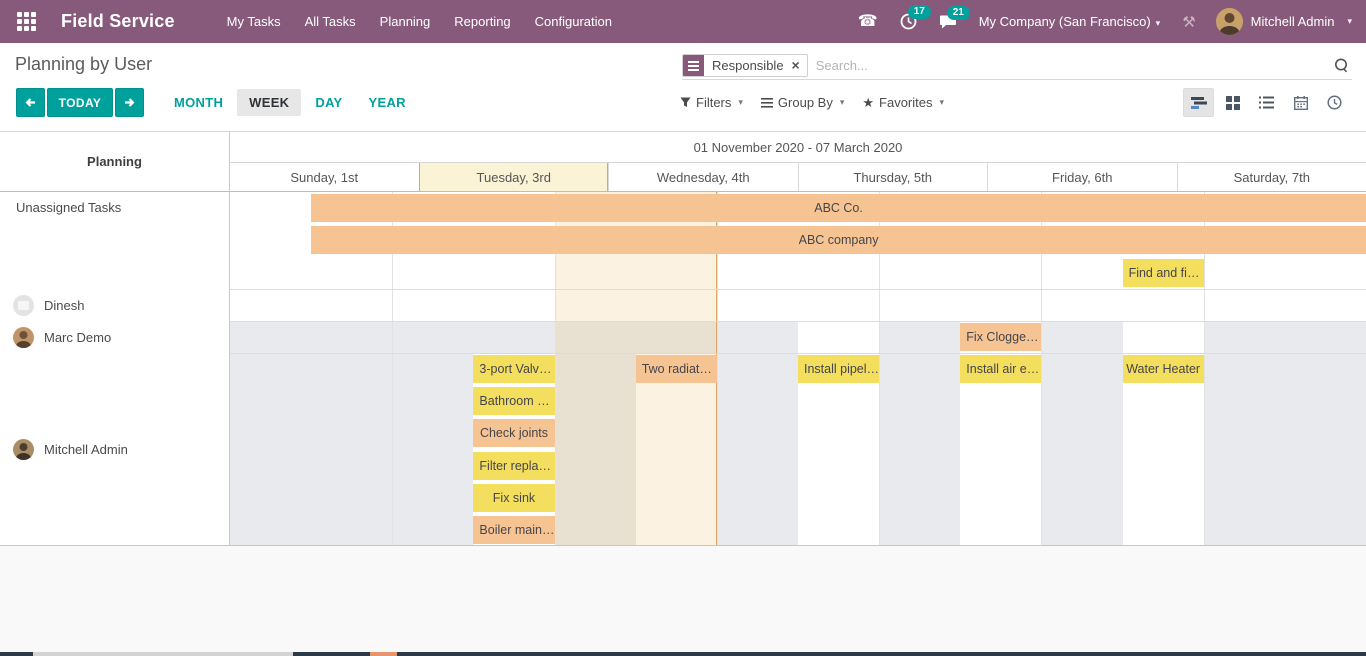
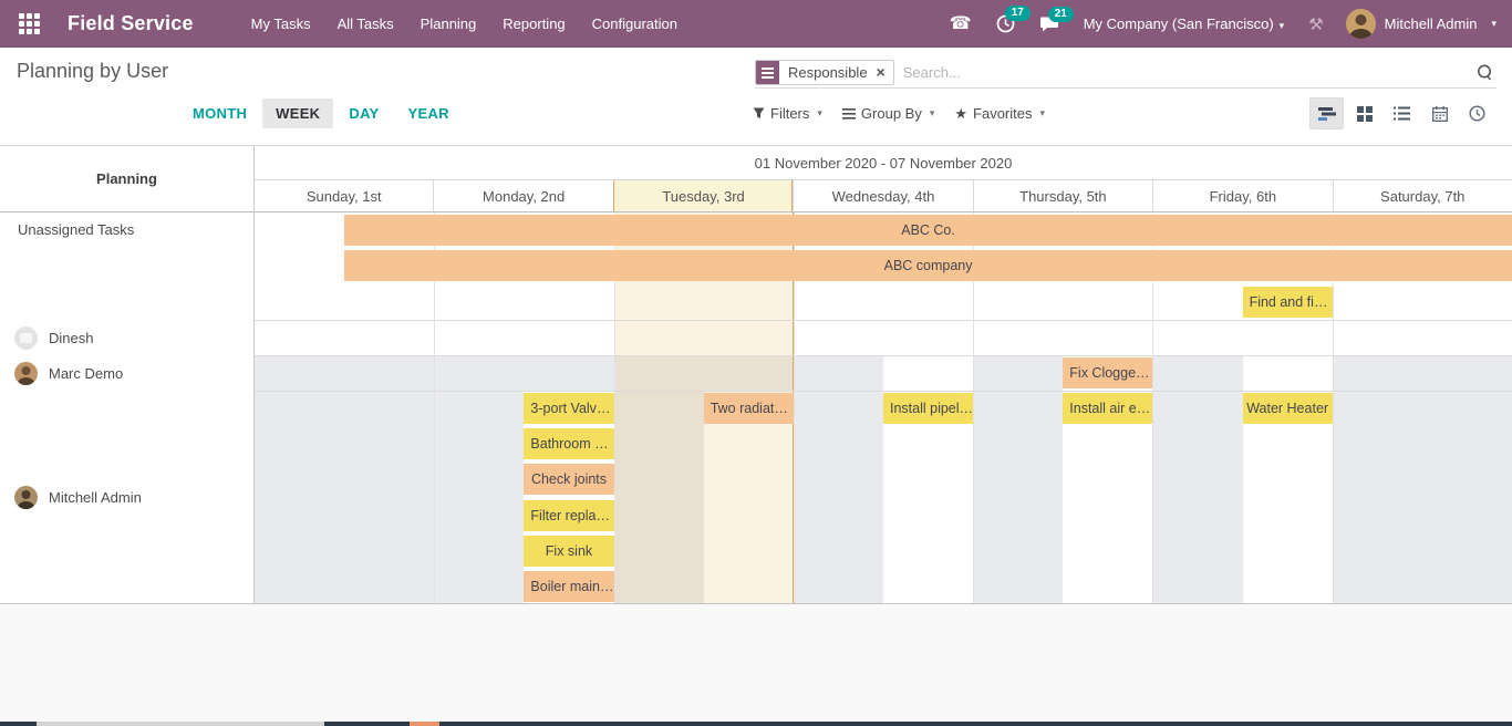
  Field Service
  My Tasks
  All Tasks
  Planning
  Reporting
  Configuration
  ☎
  17
  21
  My Company (San Francisco) ▾
  ⚒
  Mitchell Admin
  ▾
  Planning by User
  Responsible
  ×
  Search...
- TODAY
  MONTH
  WEEK
  DAY
  YEAR
  Filters
  ▾
  Group By
  ▾
  ★
  Favorites
  ▾
  Planning
- 01 November 2020 - 07 March 2020
+ 01 November 2020 - 07 November 2020
  Sunday, 1st
+ Monday, 2nd
  Tuesday, 3rd
  Wednesday, 4th
  Thursday, 5th
  Friday, 6th
  Saturday, 7th
  Unassigned Tasks
  ABC Co.
  ABC company
  Find and fix …
  Dinesh
  Marc Demo
  Fix Clogged
  Mitchell Admin
  3-port Valve…
  Two radiato…
  Install pipeli…
  Install air ex…
  Water Heater
  Bathroom v…
  Check joints
  Filter replac…
  Fix sink
  Boiler maint…
